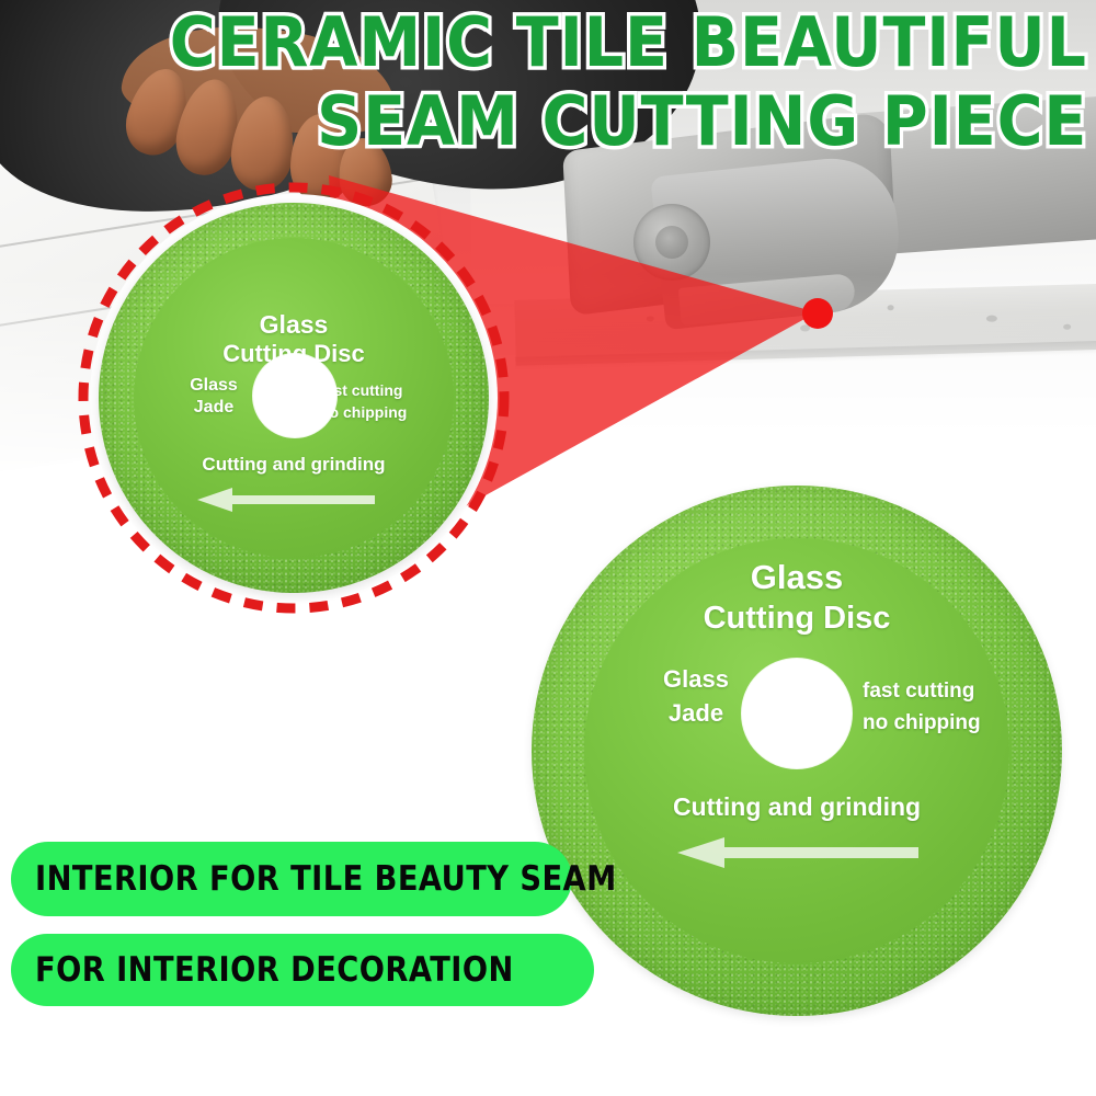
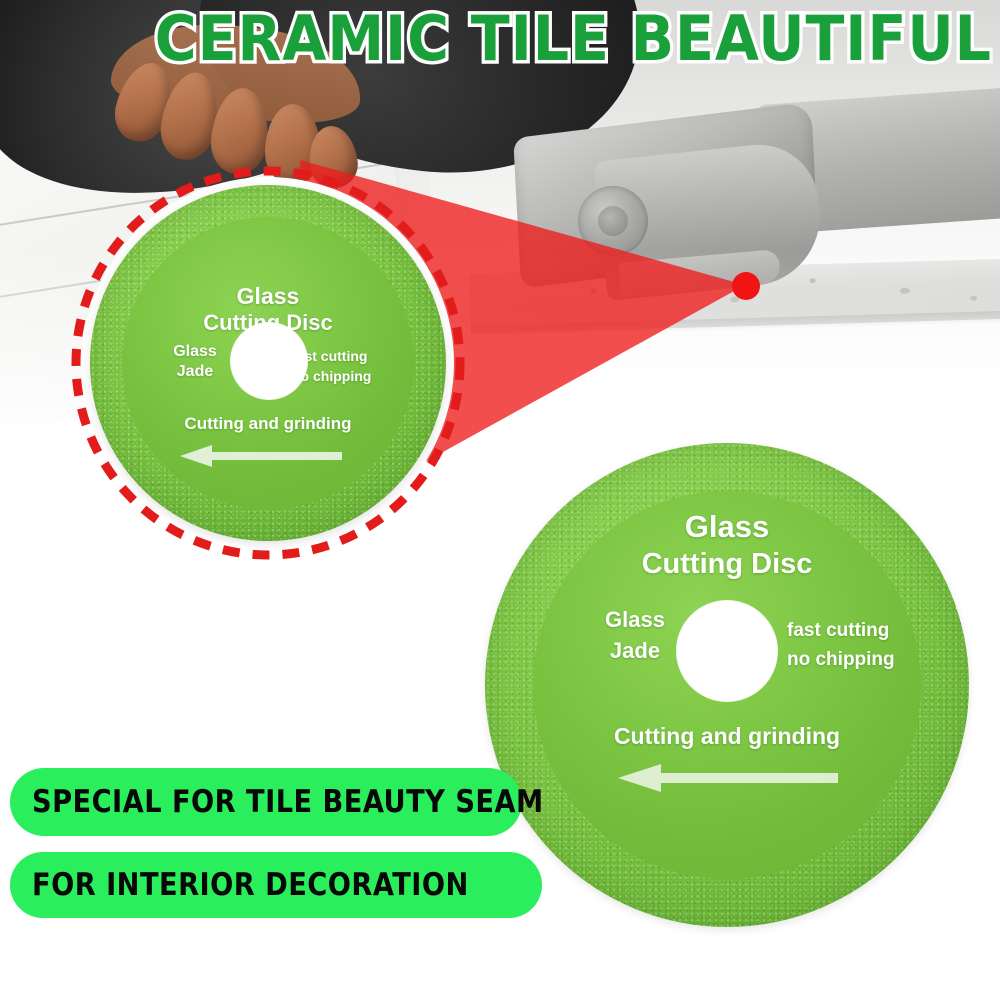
  Glass
  Cuttin Disc
  Glass
  Jade
  st cutting
  o chipping
  Cutting and grinding
  Glass
  Cutting Disc
  Glass
  Jade
  fast cutting
  no chipping
  Cutting and grinding
  CERAMIC TILE BEAUTIFUL
- SEAM CUTTING PIECE
- INTERIOR FOR TILE BEAUTY SEAM
+ SPECIAL FOR TILE BEAUTY SEAM
  FOR INTERIOR DECORATION
